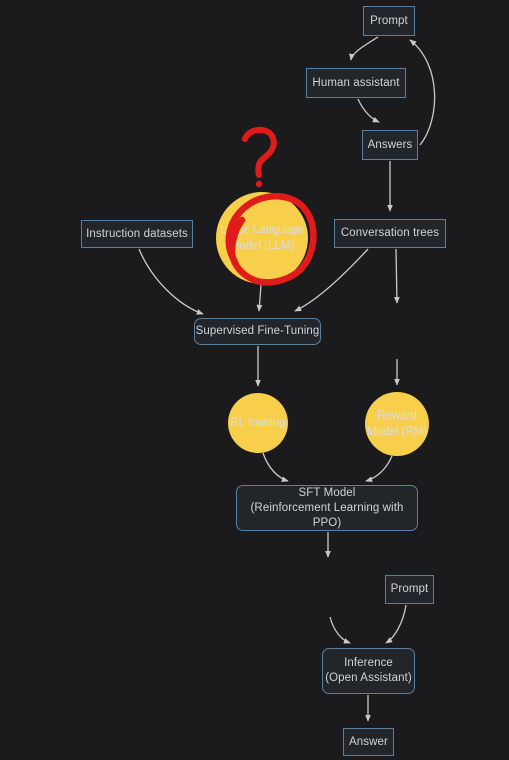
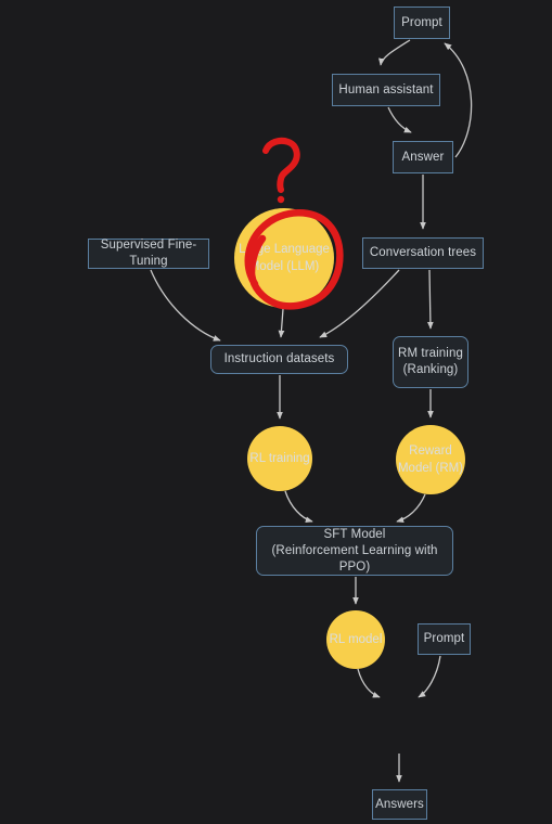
  Prompt
  Human assistant
- Answers
+ Answer
  Conversation trees
- Instruction datasets
+ Supervised Fine-Tuning
  Lge Language
  odel (LLM)
- Supervised Fine-Tuning
+ Instruction datasets
+ RM training
+ (Ranking)
  RL training
  Reward
  Model (RM)
  SFT Model
  (Reinforcement Learning with PPO)
+ RL model
  Prompt
- Inference
- (Open Assistant)
- Answer
+ Answers
